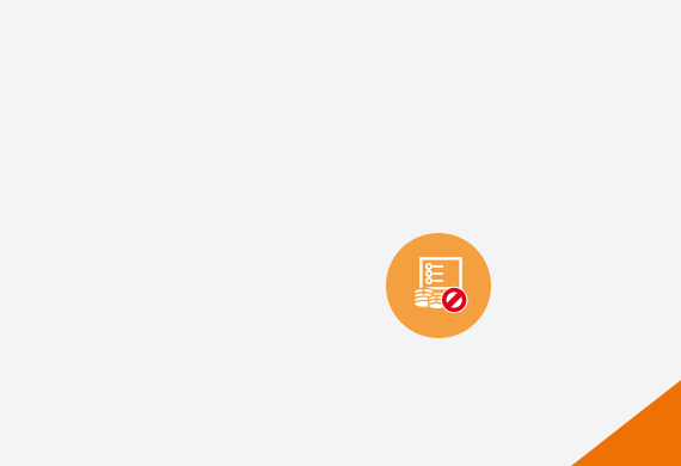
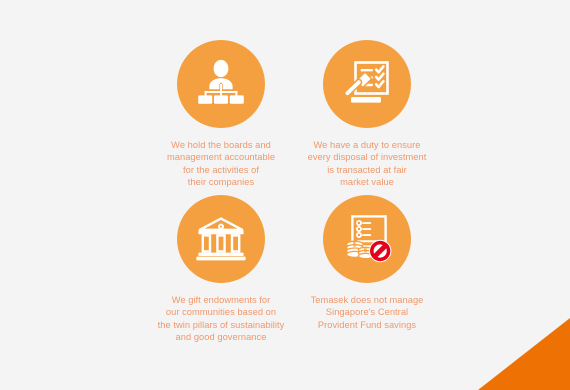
+ We hold the boards and
+ management accountable
+ for the activities of
+ their companies
+ We have a duty to ensure
+ every disposal of investment
+ is transacted at fair
+ market value
+ We gift endowments for
+ our communities based on
+ the twin pillars of sustainability
+ and good governance
+ Temasek does not manage
+ Singapore's Central
+ Provident Fund savings
